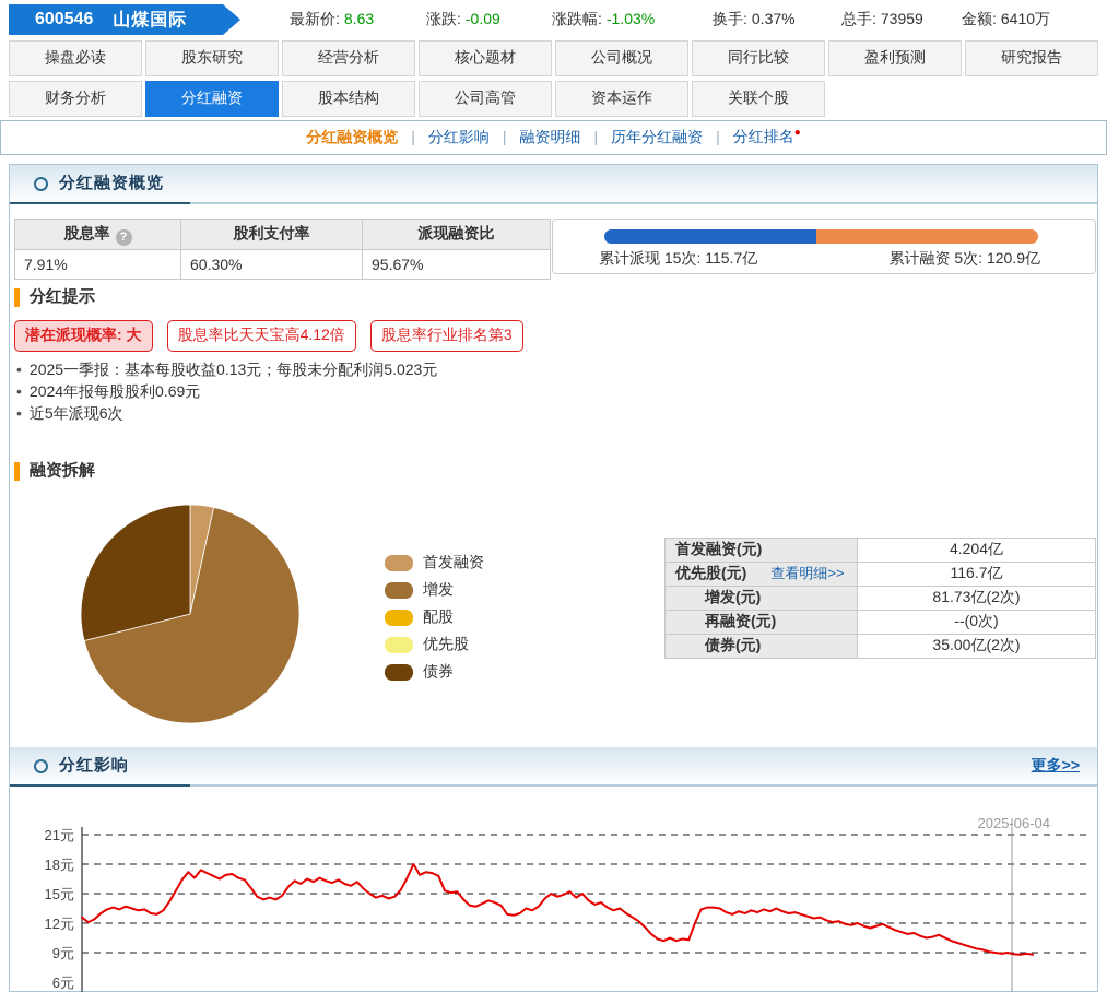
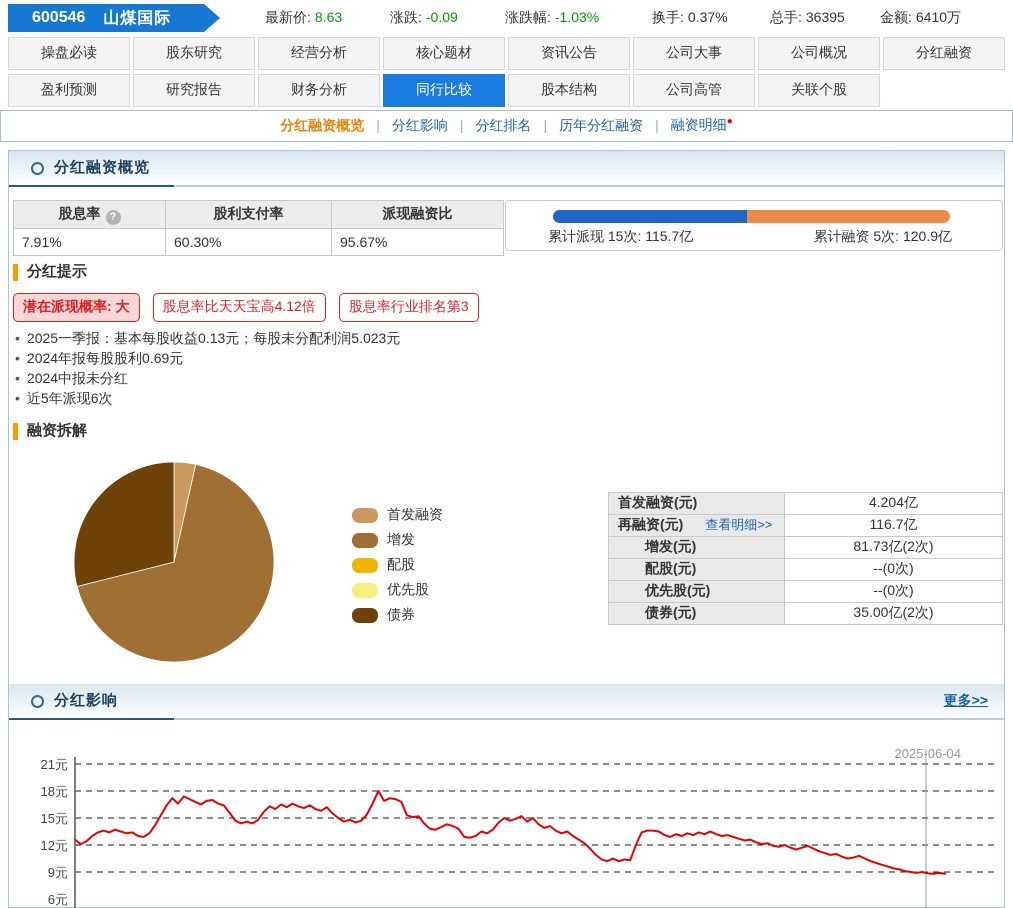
  600546
  山煤国际
  最新价: 8.63
  涨跌: -0.09
  涨跌幅: -1.03%
  换手: 0.37%
- 总手: 73959
+ 总手: 36395
  金额: 6410万
  操盘必读
  股东研究
  经营分析
  核心题材
+ 资讯公告
+ 公司大事
  公司概况
- 同行比较
+ 分红融资
  盈利预测
  研究报告
  财务分析
- 分红融资
+ 同行比较
  股本结构
  公司高管
- 资本运作
  关联个股
  分红融资概览
  分红影响
- 融资明细
+ 分红排名
  历年分红融资
- 分红排名●
+ 融资明细●
  分红融资概览
  股息率 ?	股利支付率	派现融资比
  7.91%	60.30%	95.67%
  累计派现 15次: 115.7亿
  累计融资 5次: 120.9亿
  分红提示
  潜在派现概率: 大
  股息率比天天宝高4.12倍
  股息率行业排名第3
  2025一季报：基本每股收益0.13元；每股未分配利润5.023元
  2024年报每股股利0.69元
+ 2024中报未分红
  近5年派现6次
  融资拆解
  首发融资
  增发
  配股
  优先股
  债券
  首发融资(元)	4.204亿
- 优先股(元) 查看明细>>	116.7亿
+ 再融资(元) 查看明细>>	116.7亿
  增发(元)	81.73亿(2次)
+ 配股(元)	--(0次)
- 再融资(元)	--(0次)
+ 优先股(元)	--(0次)
  债券(元)	35.00亿(2次)
  分红影响
  更多>>
  21元
  18元
  15元
  12元
  9元
  6元
  2025-06-04
